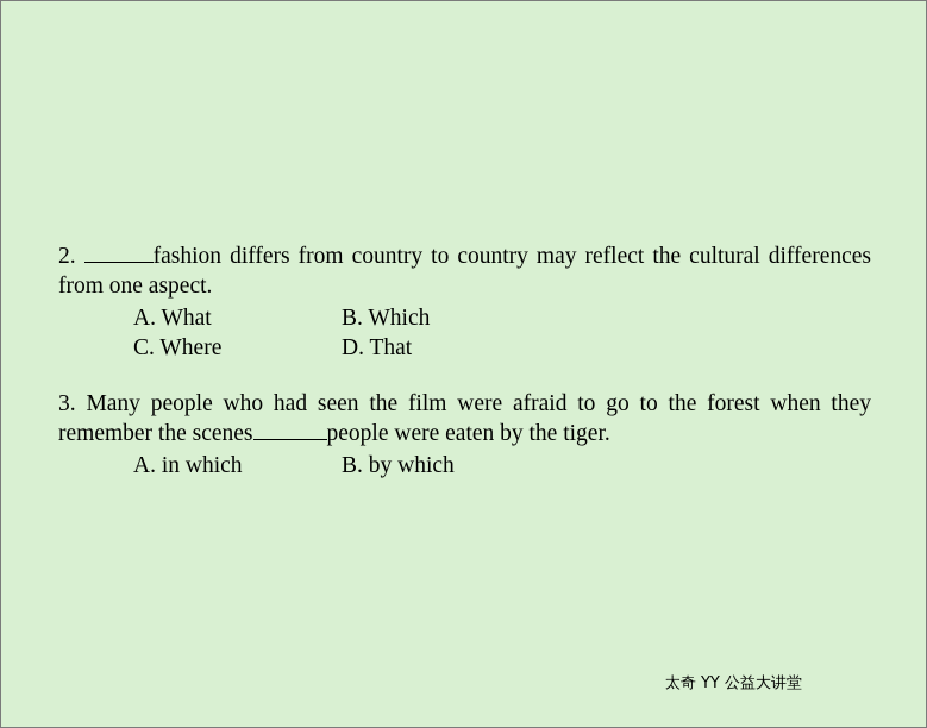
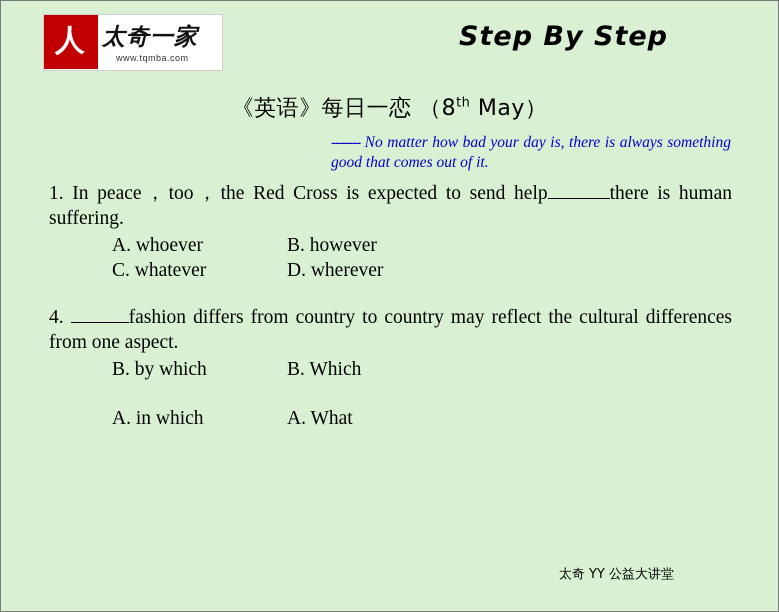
+ 人
+ 太奇一家
+ www.tqmba.com
+ Step By Step
+ 《英语》每日一恋 （8th May）
+ ------- No matter how bad your day is, there is always something good that comes out of it.
+ 1. In peace，too，the Red Cross is expected to send help there is human suffering.
+ A. whoever B. however
+ C. whatever D. wherever
- 2. fashion differs from country to country may reflect the cultural differences from one aspect.
+ 4. fashion differs from country to country may reflect the cultural differences from one aspect.
- A. What B. Which
+ B. by which B. Which
- C. Where D. That
- 3. Many people who had seen the film were afraid to go to the forest when they remember the scenes people were eaten by the tiger.
- A. in which B. by which
+ A. in which A. What
  太奇 YY 公益大讲堂
